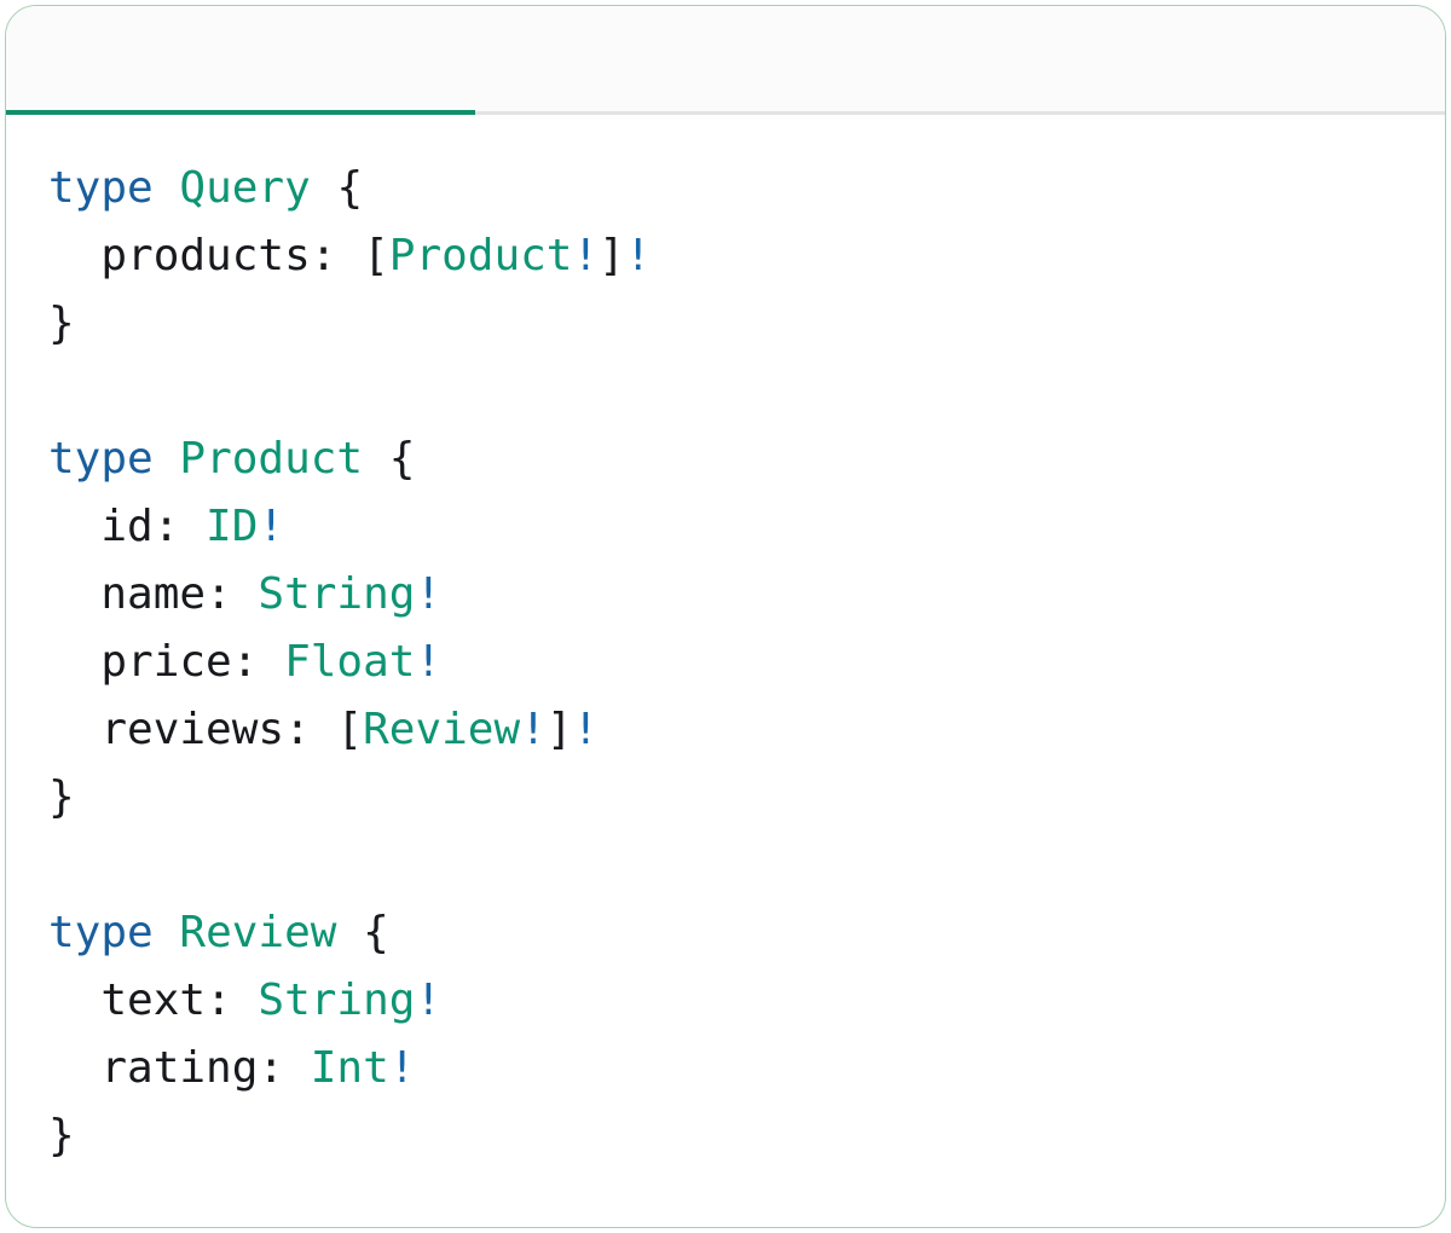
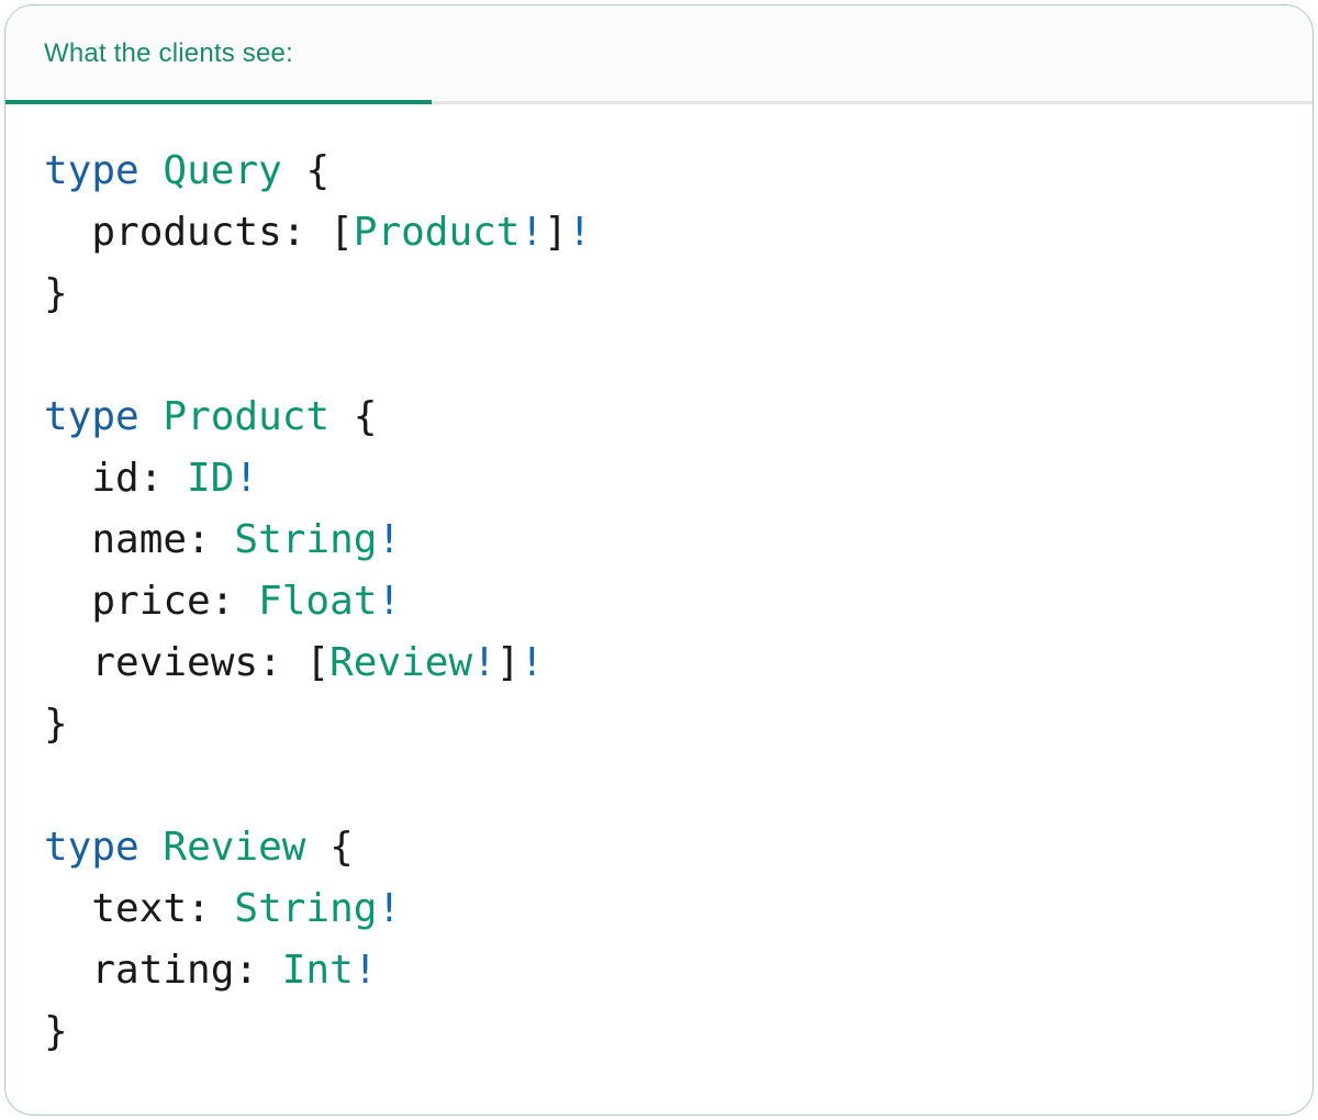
+ What the clients see:
  type Query {
  products: [Product!]!
  }
  type Product {
  id: ID!
  name: String!
  price: Float!
  reviews: [Review!]!
  }
  type Review {
  text: String!
  rating: Int!
  }
